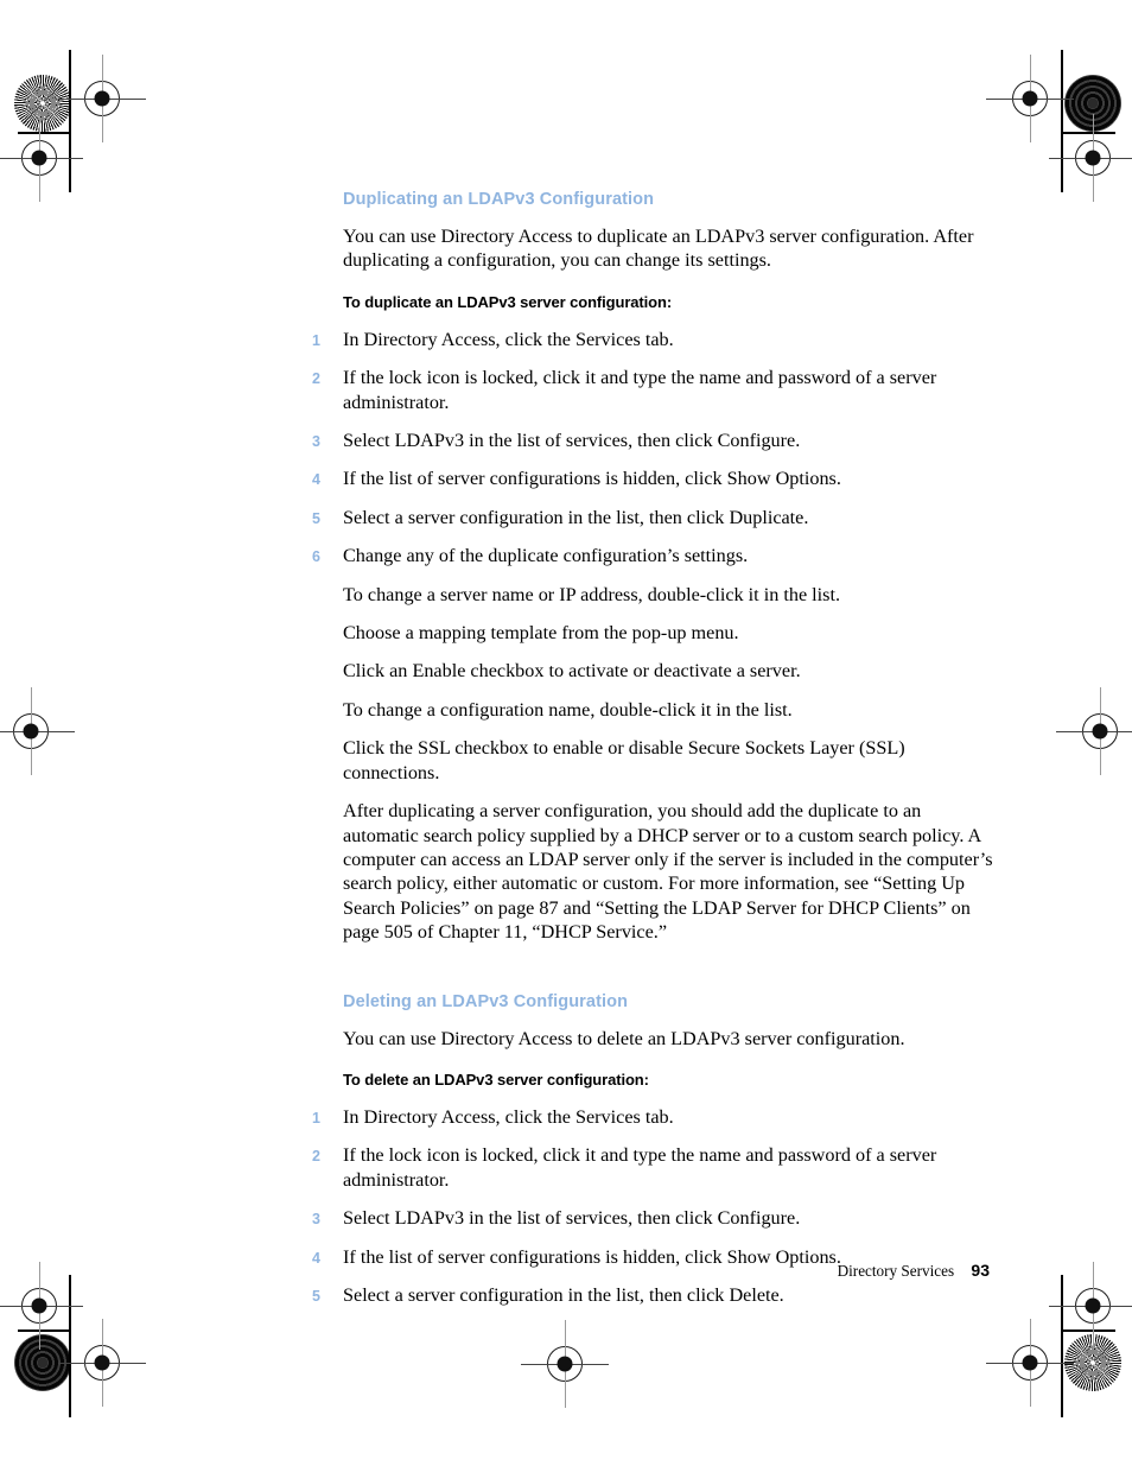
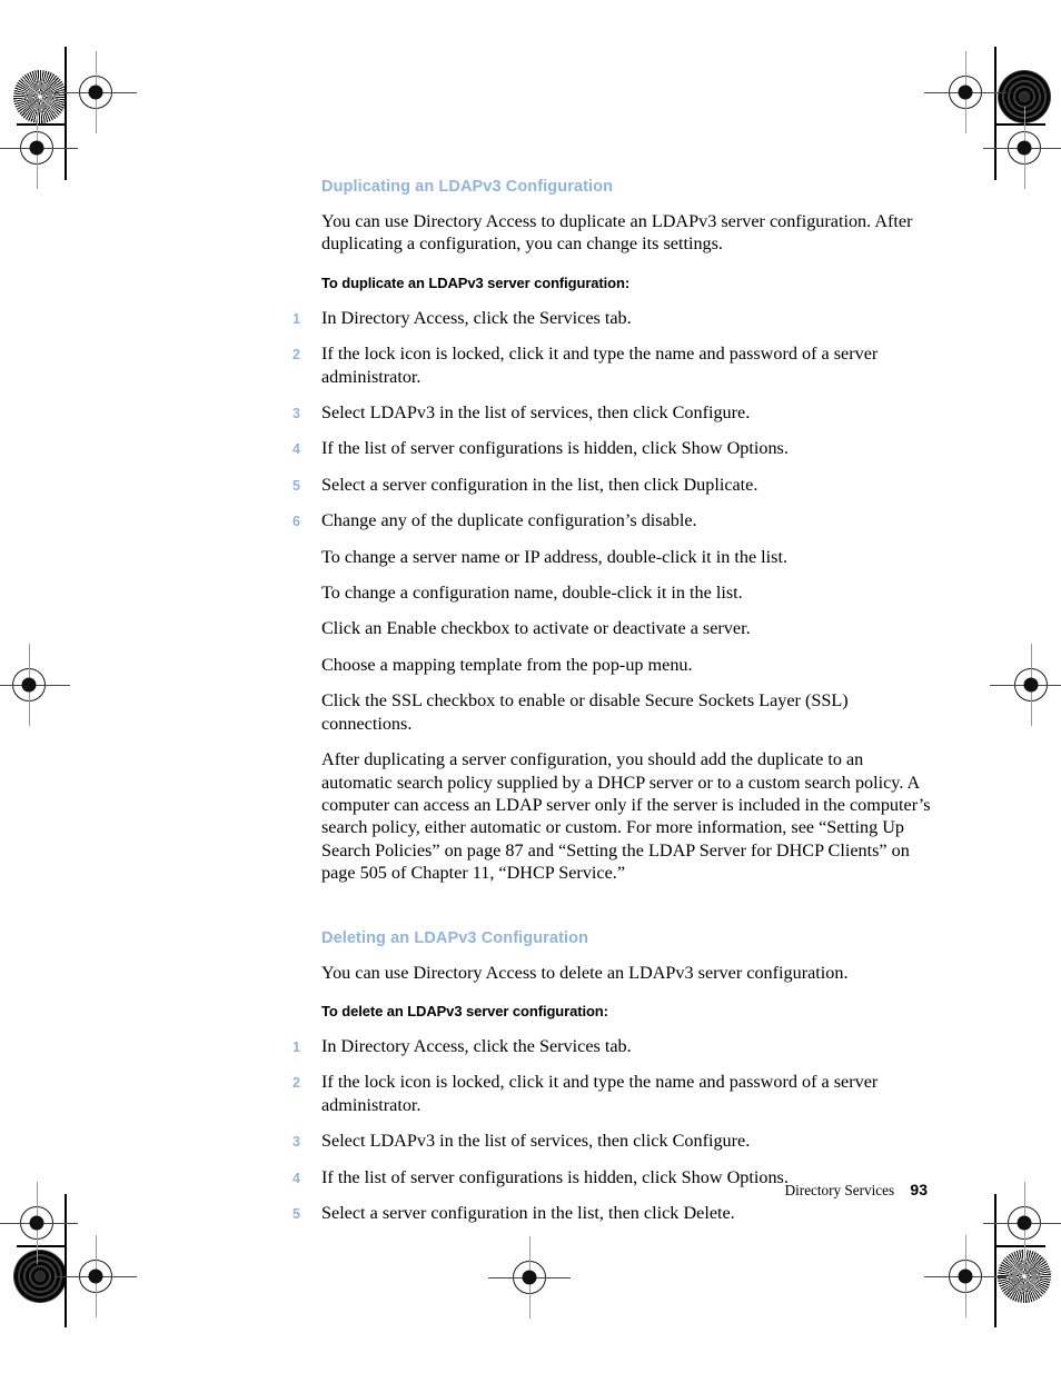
  Duplicating an LDAPv3 Configuration
  You can use Directory Access to duplicate an LDAPv3 server configuration. After duplicating a configuration, you can change its settings.
  To duplicate an LDAPv3 server configuration:
  1
  In Directory Access, click the Services tab.
  2
  If the lock icon is locked, click it and type the name and password of a server administrator.
  3
  Select LDAPv3 in the list of services, then click Configure.
  4
  If the list of server configurations is hidden, click Show Options.
  5
  Select a server configuration in the list, then click Duplicate.
  6
- Change any of the duplicate configuration’s settings.
+ Change any of the duplicate configuration’s disable.
  To change a server name or IP address, double-click it in the list.
- Choose a mapping template from the pop-up menu.
+ To change a configuration name, double-click it in the list.
  Click an Enable checkbox to activate or deactivate a server.
- To change a configuration name, double-click it in the list.
+ Choose a mapping template from the pop-up menu.
  Click the SSL checkbox to enable or disable Secure Sockets Layer (SSL) connections.
  After duplicating a server configuration, you should add the duplicate to an automatic search policy supplied by a DHCP server or to a custom search policy. A computer can access an LDAP server only if the server is included in the computer’s search policy, either automatic or custom. For more information, see “Setting Up Search Policies” on page 87 and “Setting the LDAP Server for DHCP Clients” on page 505 of Chapter 11, “DHCP Service.”
  Deleting an LDAPv3 Configuration
  You can use Directory Access to delete an LDAPv3 server configuration.
  To delete an LDAPv3 server configuration:
  1
  In Directory Access, click the Services tab.
  2
  If the lock icon is locked, click it and type the name and password of a server administrator.
  3
  Select LDAPv3 in the list of services, then click Configure.
  4
  If the list of server configurations is hidden, click Show Options.
  5
  Select a server configuration in the list, then click Delete.
  Directory Services 93
